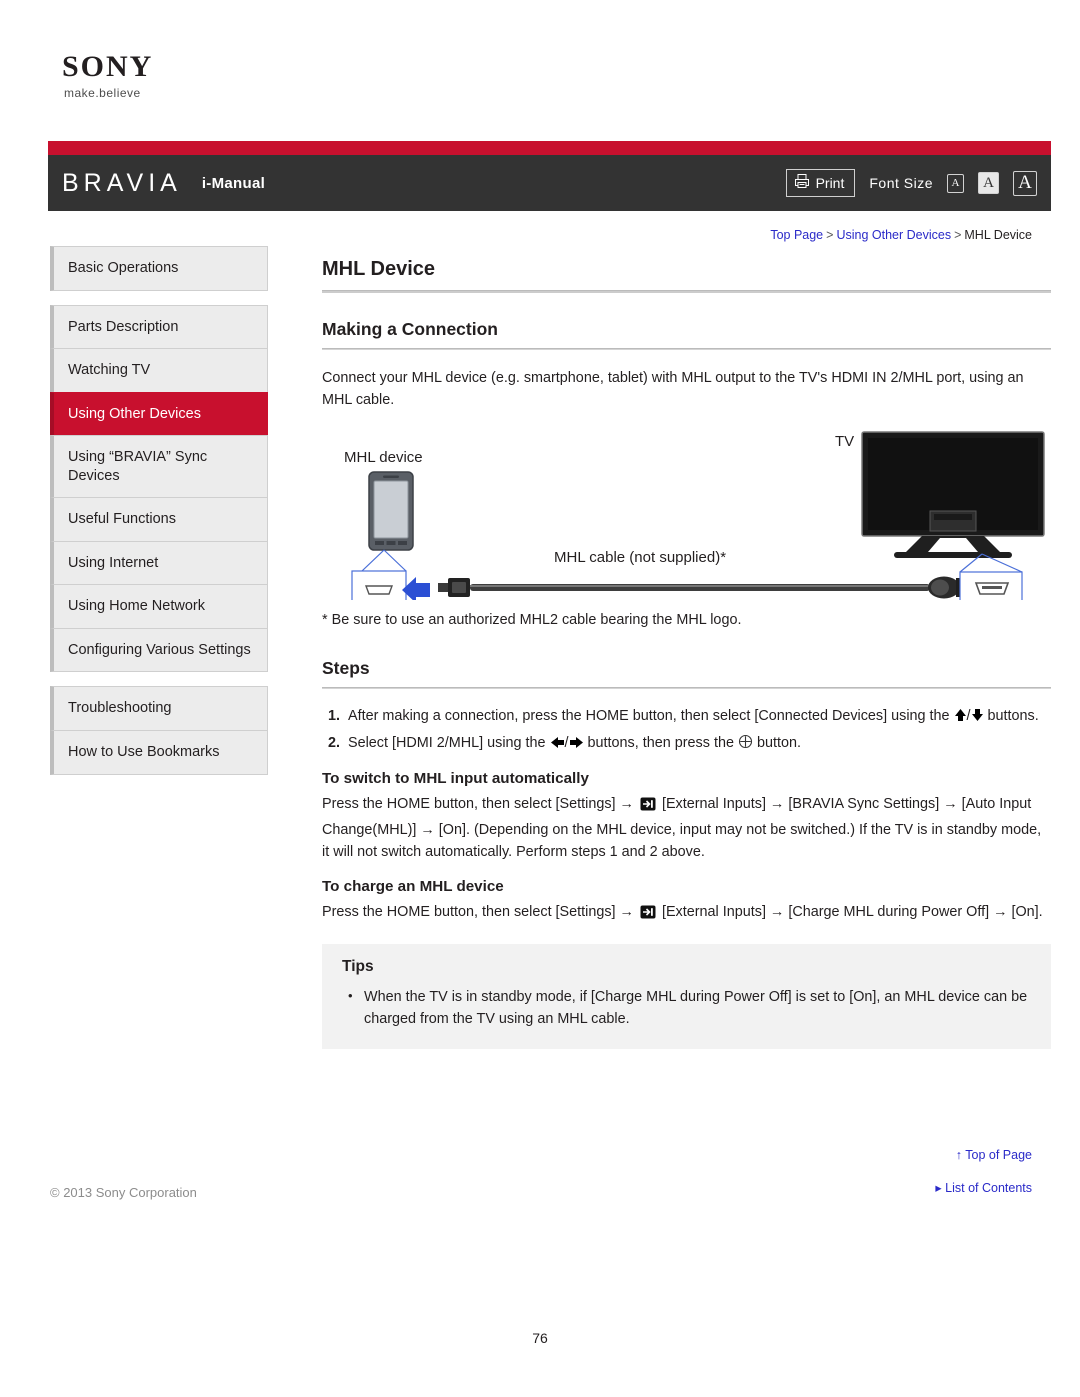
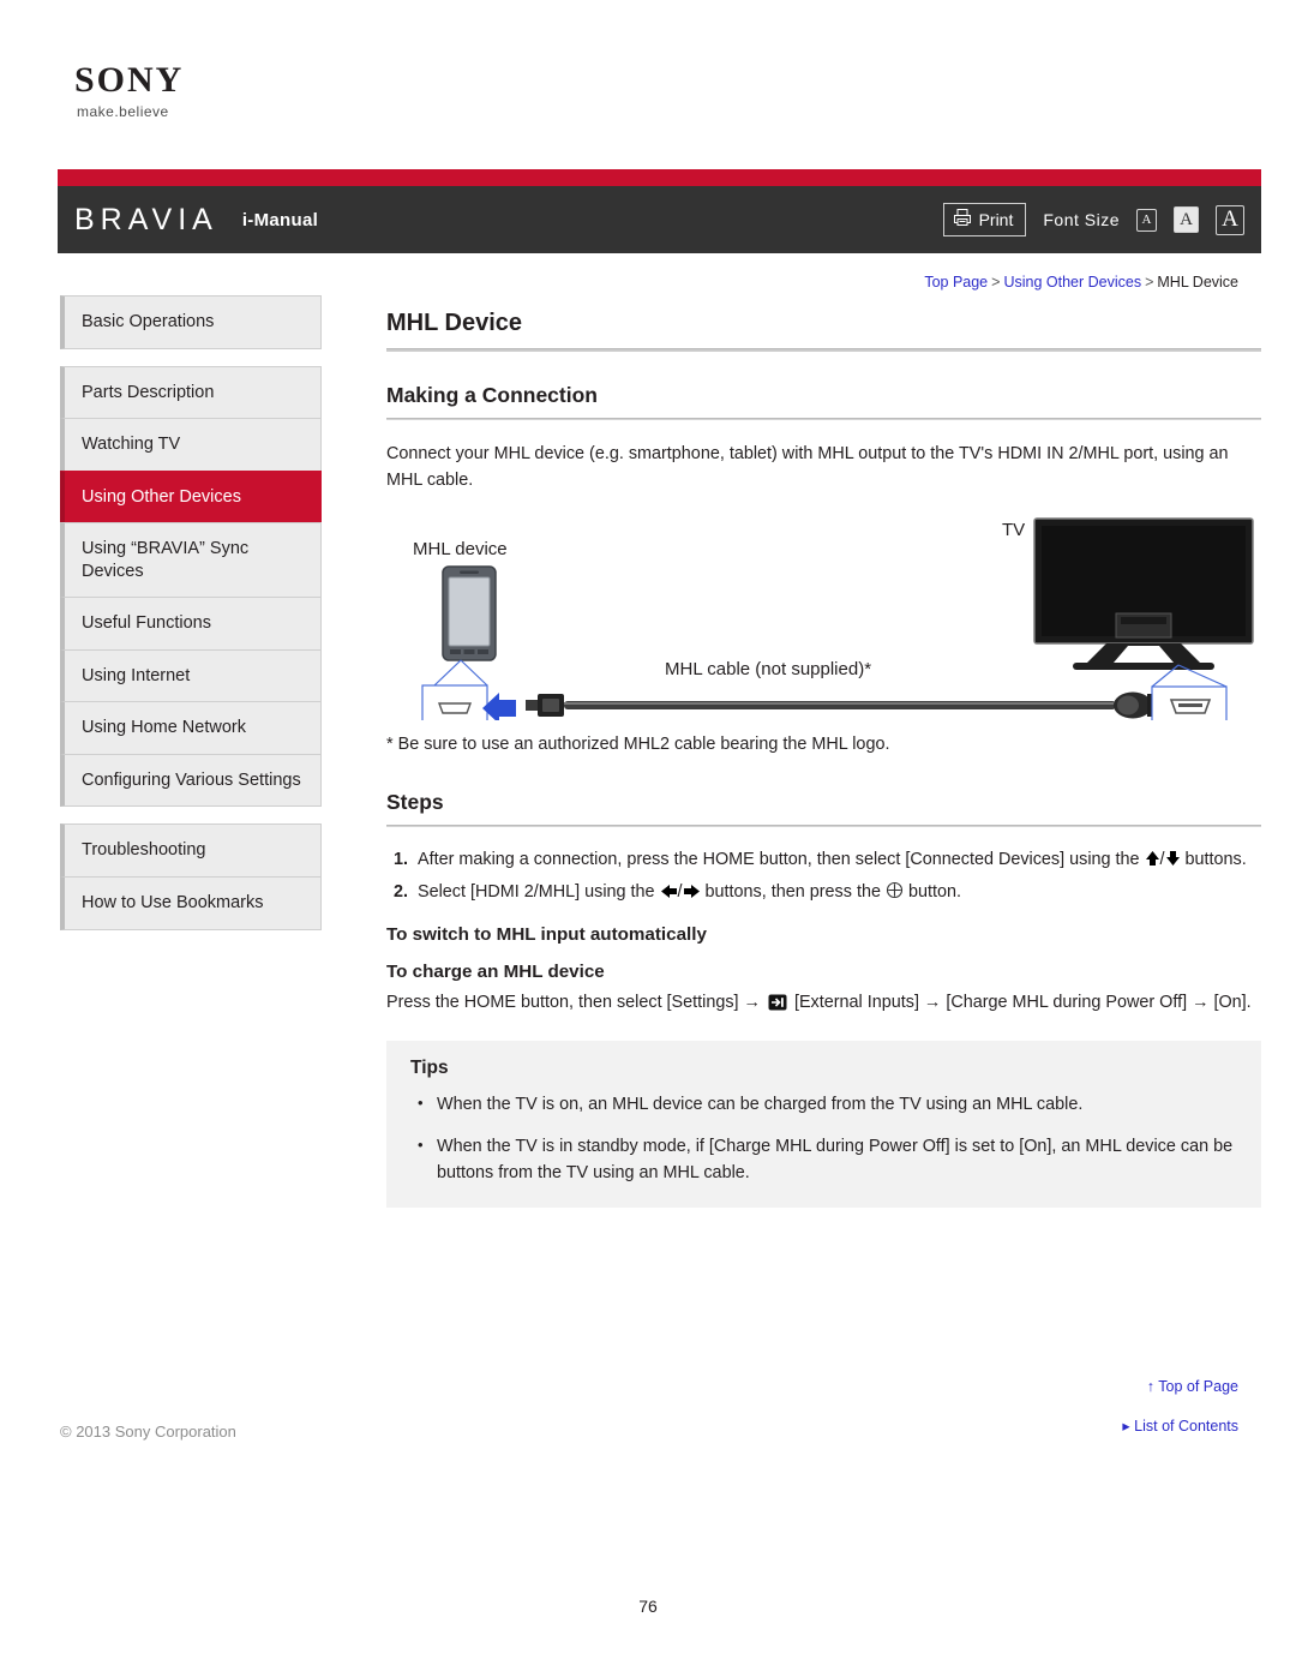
  SONY
  make.believe
  BRAVIA
  i-Manual
  Print
  Font Size
  A
  A
  A
  Top Page > Using Other Devices > MHL Device
  Basic Operations
  Parts Description
  Watching TV
  Using Other Devices
  Using “BRAVIA” Sync Devices
  Useful Functions
  Using Internet
  Using Home Network
  Configuring Various Settings
  Troubleshooting
  How to Use Bookmarks
  MHL Device
  Making a Connection
  Connect your MHL device (e.g. smartphone, tablet) with MHL output to the TV's HDMI IN 2/MHL port, using an MHL cable.
  TV
  MHL device
  MHL cable (not supplied)*
  * Be sure to use an authorized MHL2 cable bearing the MHL logo.
  Steps
  1.
  After making a connection, press the HOME button, then select [Connected Devices] using the / buttons.
  2.
  Select [HDMI 2/MHL] using the / buttons, then press the button.
  To switch to MHL input automatically
- Press the HOME button, then select [Settings] → [External Inputs] → [BRAVIA Sync Settings] → [Auto Input Change(MHL)] → [On]. (Depending on the MHL device, input may not be switched.) If the TV is in standby mode, it will not switch automatically. Perform steps 1 and 2 above.
  To charge an MHL device
  Press the HOME button, then select [Settings] → [External Inputs] → [Charge MHL during Power Off] → [On].
  Tips
+ When the TV is on, an MHL device can be charged from the TV using an MHL cable.
- When the TV is in standby mode, if [Charge MHL during Power Off] is set to [On], an MHL device can be charged from the TV using an MHL cable.
+ When the TV is in standby mode, if [Charge MHL during Power Off] is set to [On], an MHL device can be buttons from the TV using an MHL cable.
  ↑ Top of Page
  ▸ List of Contents
  © 2013 Sony Corporation
  76
